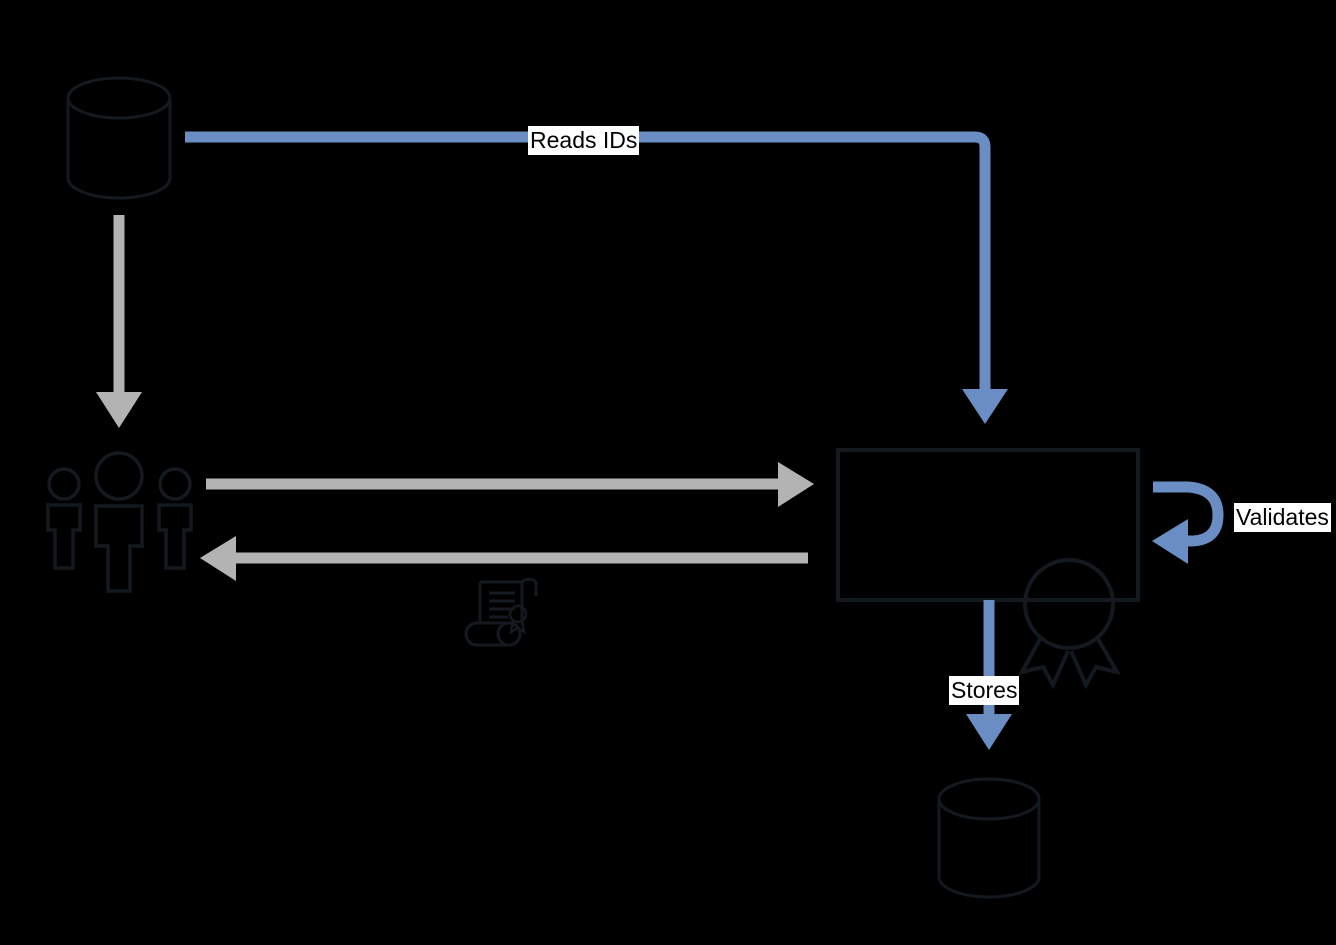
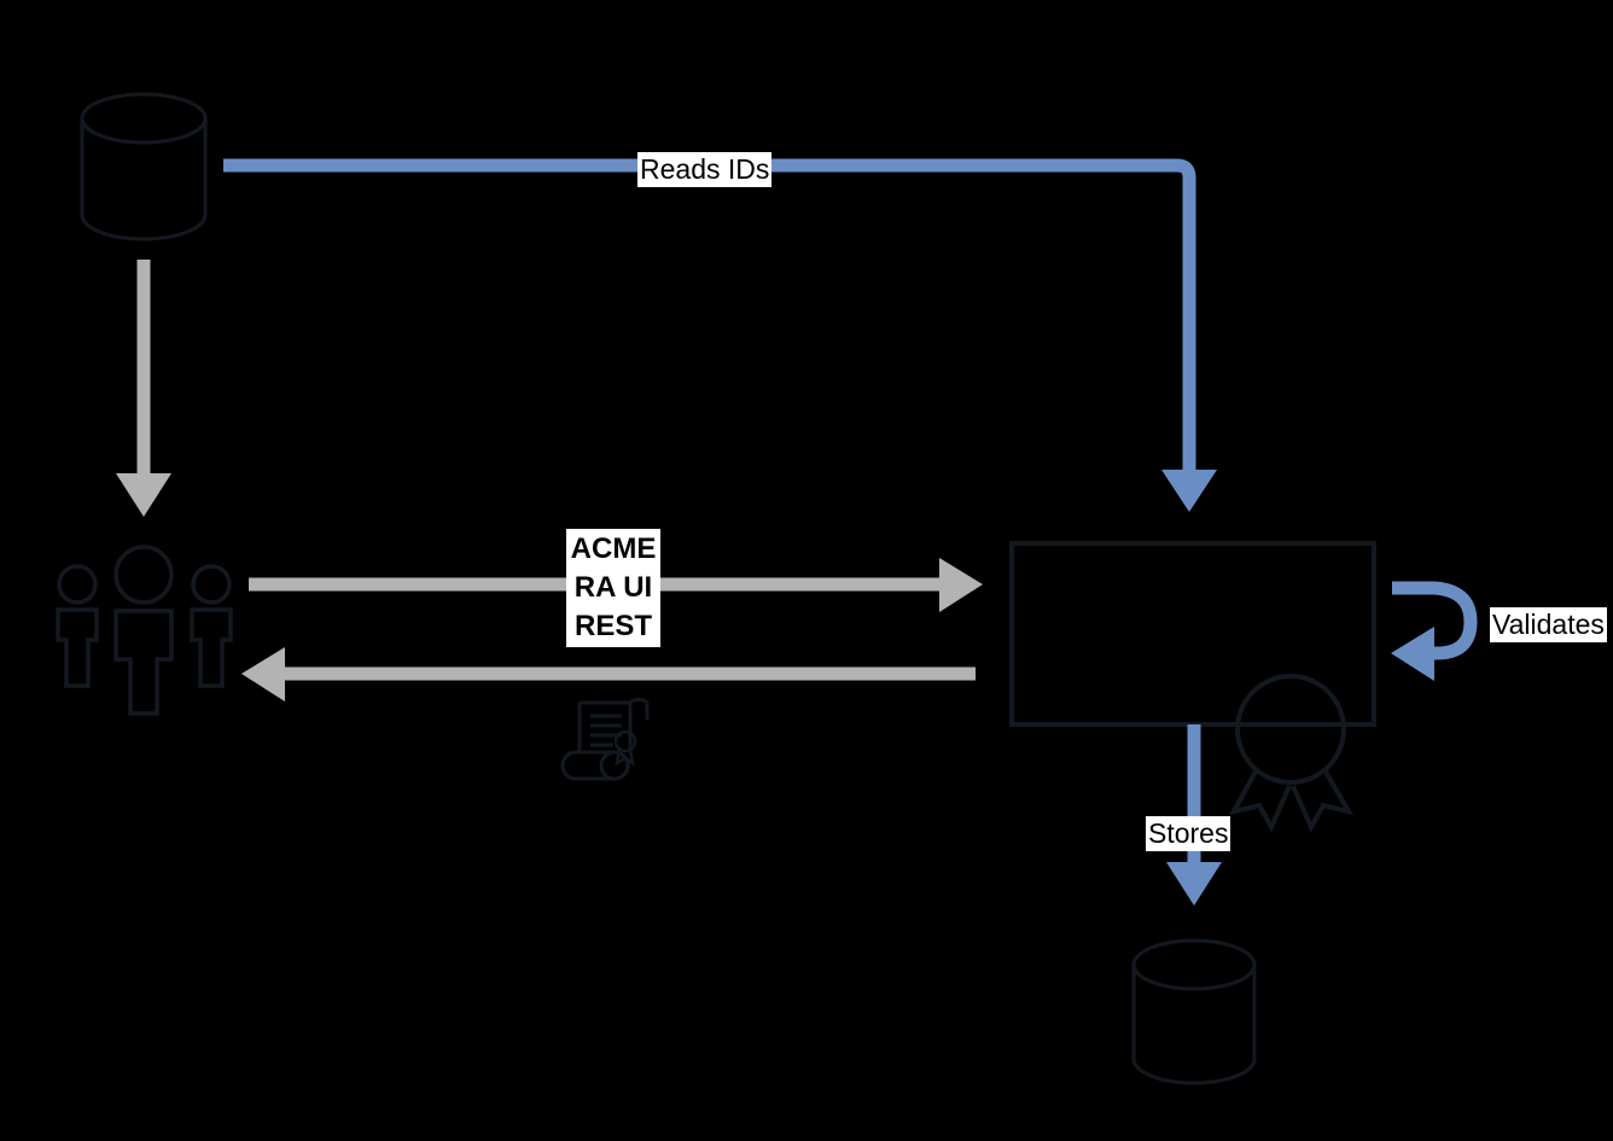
  Reads IDs
+ ACME
+ RA UI
+ REST
  Validates
  Stores
